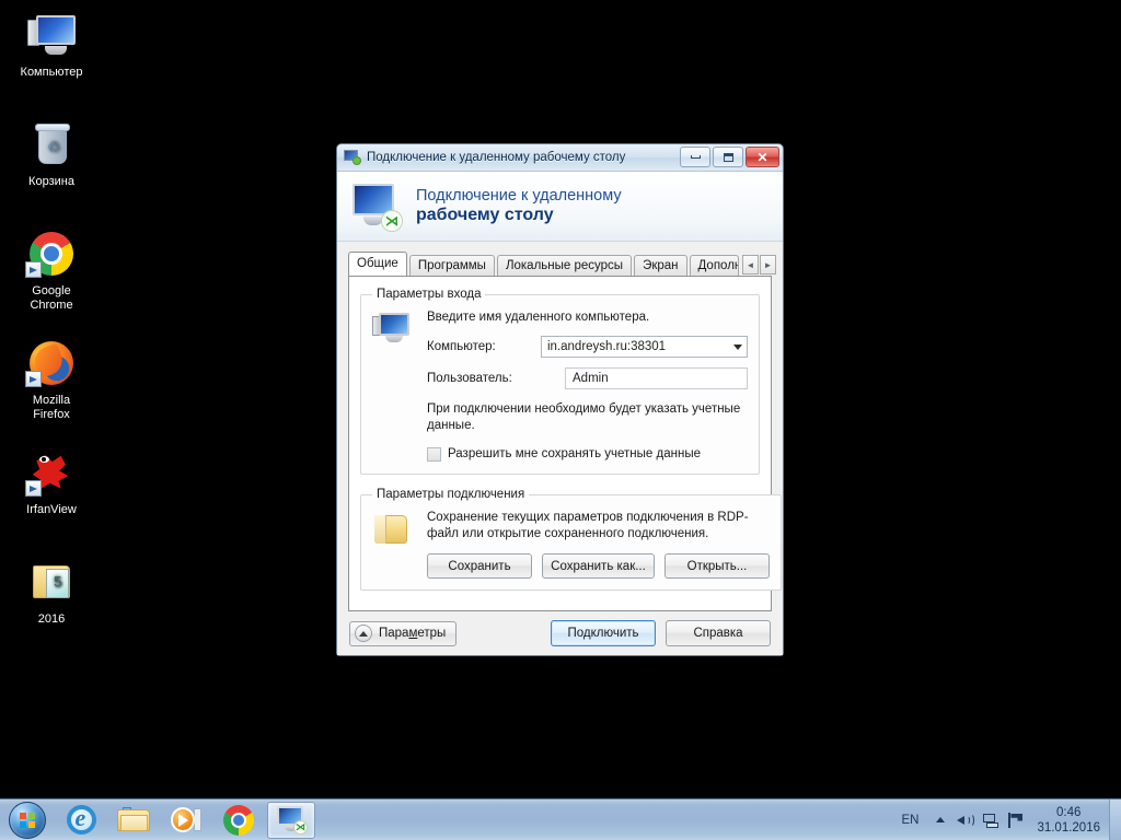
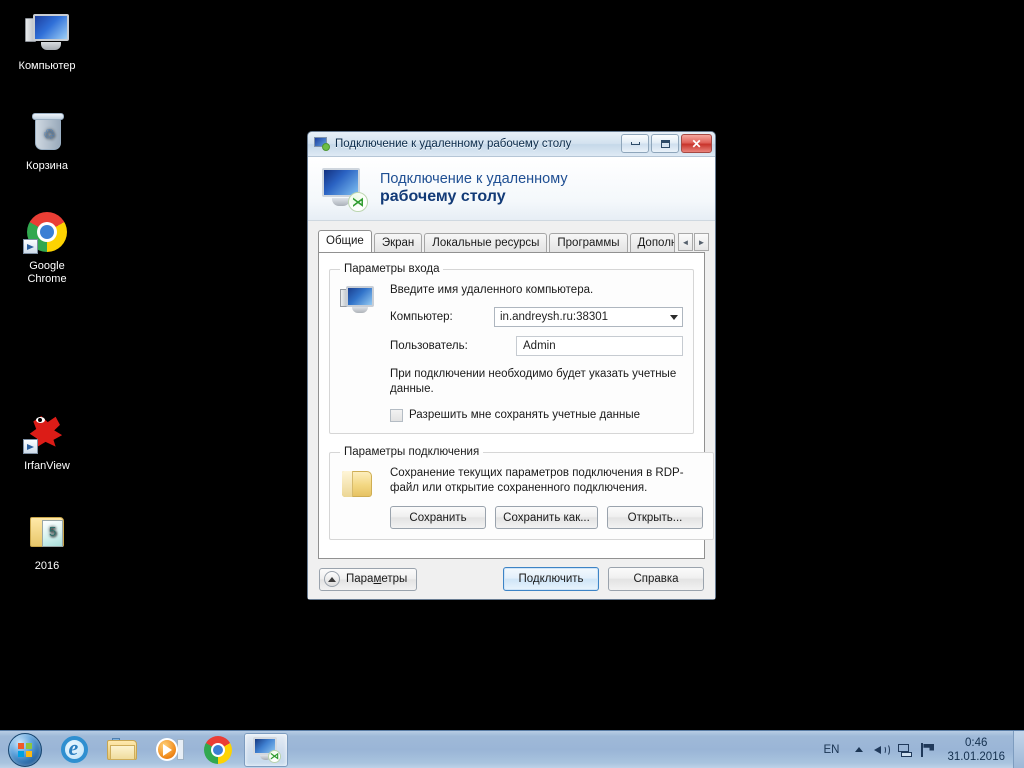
  Компьютер
  ♲
  Корзина
  Google
  Chrome
- Mozilla
- Firefox
  IrfanView
  2016
  Подключение к удаленному рабочему столу
  ✕
  ⋊
  Подключение к удаленному
  рабочему столу
  Общие
- Программы
+ Экран
  Локальные ресурсы
- Экран
+ Программы
  ◄
  ►
  Параметры входа
  Введите имя удаленного компьютера.
  Компьютер:
  in.andreysh.ru:38301
  Пользователь:
  Admin
  При подключении необходимо будет указать учетные данные.
  Разрешить мне сохранять учетные данные
  Параметры подключения
  Сохранение текущих параметров подключения в RDP-файл или открытие сохраненного подключения.
  Сохранить
  Сохранить как...
  Открыть...
  Параметры
  Подключить
  Справка
  ⋊
  EN
  0:46
  31.01.2016
